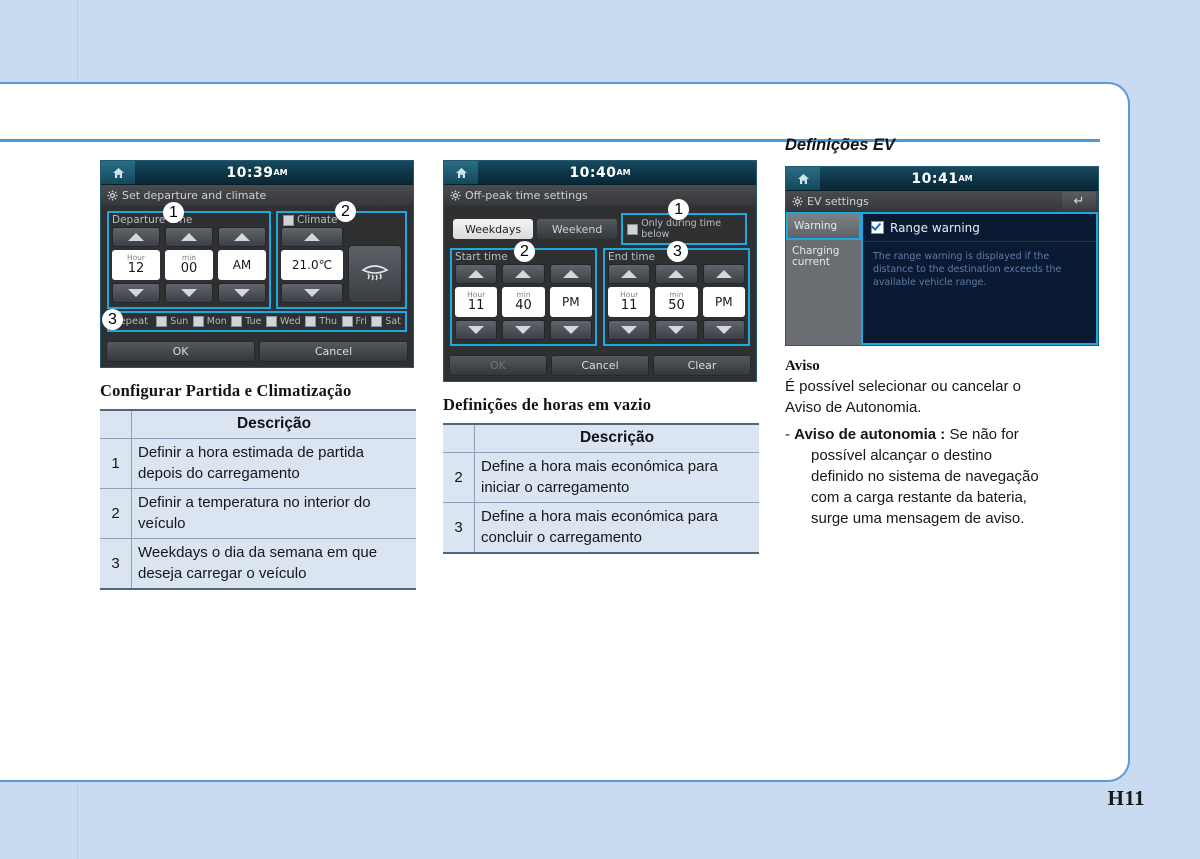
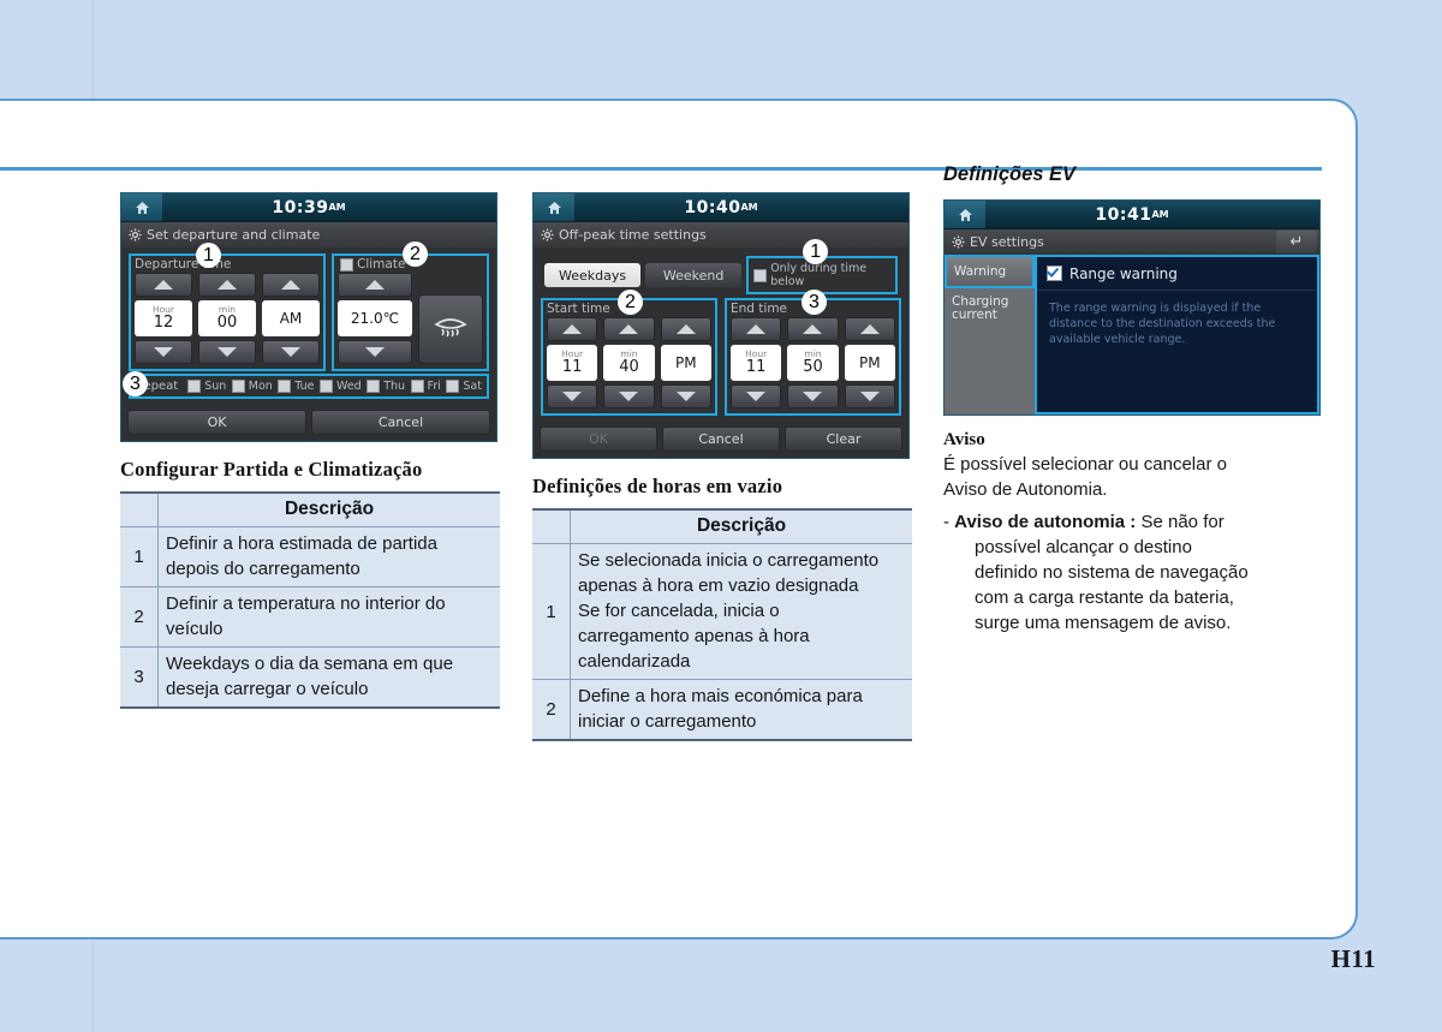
  H11
  10:39AM
  Set departure and climate
  Departuree
  Hour
  12
  min
  00
  AM
  1
  Climate
  21.0℃
  2
  Sun
  Mon
  Tue
  Wed
  Thu
  Fri
  Sat
  3
  OK
  Cancel
  Configurar Partida e Climatização
  	Descrição
  1	Definir a hora estimada de partida depois do carregamento
  2	Definir a temperatura no interior do veículo
  3	Weekdays o dia da semana em que deseja carregar o veículo
  10:40AM
  Off-peak time settings
  Weekdays
  Weekend
  Only during time below
  1
  Start time
  Hour
  11
  min
  40
  PM
  2
  End time
  Hour
  11
  min
  50
  PM
  3
  OK
  Cancel
  Clear
  Definições de horas em vazio
  	Descrição
+ 1	Se selecionada inicia o carregamento apenas à hora em vazio designada Se for cancelada, inicia o carregamento apenas à hora calendarizada
  2	Define a hora mais económica para iniciar o carregamento
- 3	Define a hora mais económica para concluir o carregamento
  Definições EV
  10:41AM
  EV settings
  ↵
  Warning
  Charging
  current
  Range warning
  The range warning is displayed if the distance to the destination exceeds the available vehicle range.
  Aviso
  É possível selecionar ou cancelar o
  Aviso de Autonomia.
  - Aviso de autonomia : Se não for
  possível alcançar o destino
  definido no sistema de navegação
  com a carga restante da bateria,
  surge uma mensagem de aviso.
